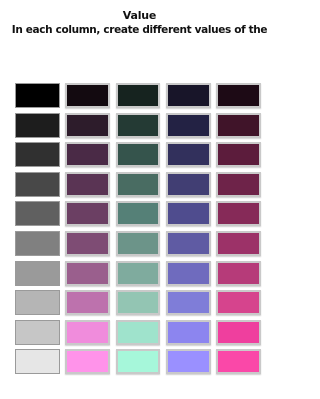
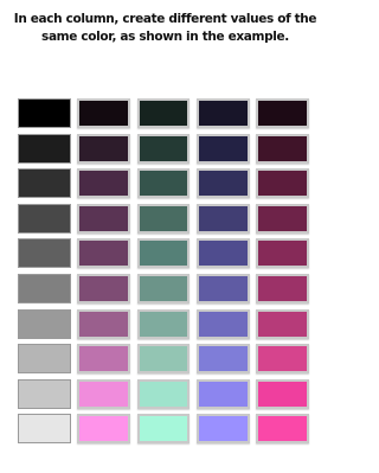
- Value
  In each column, create different values of the
+ same color, as shown in the example.
